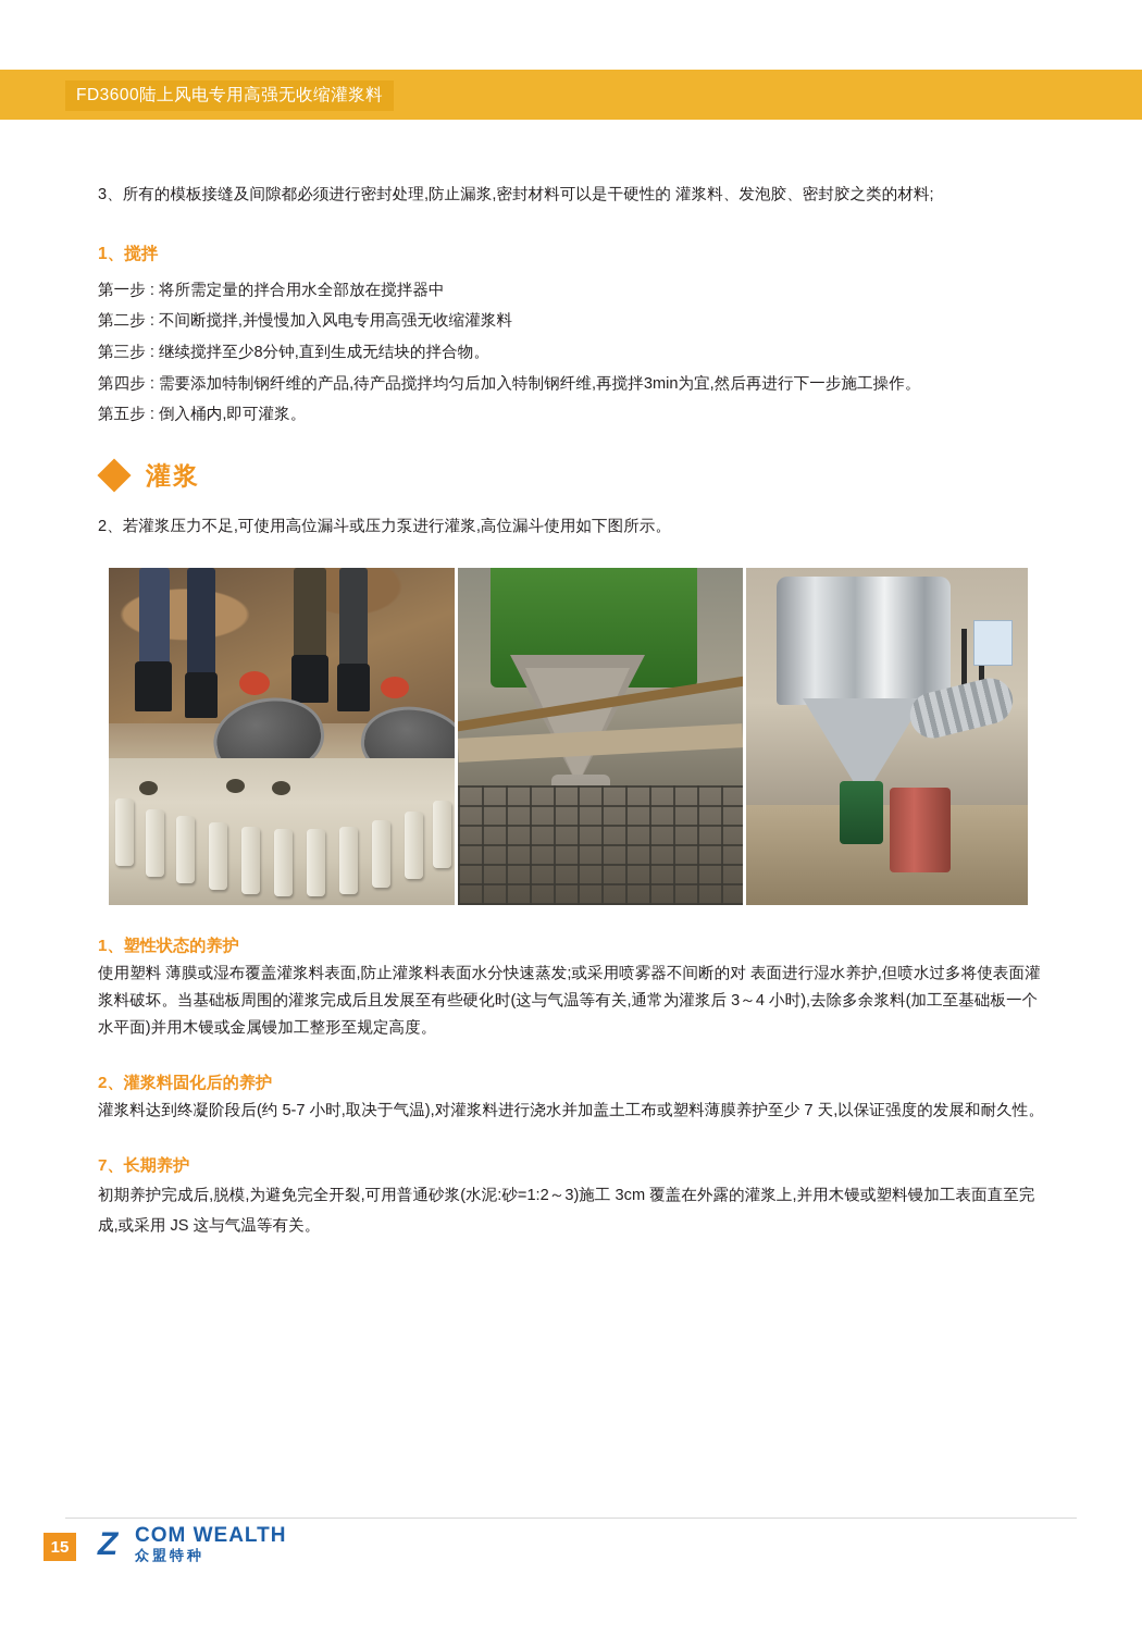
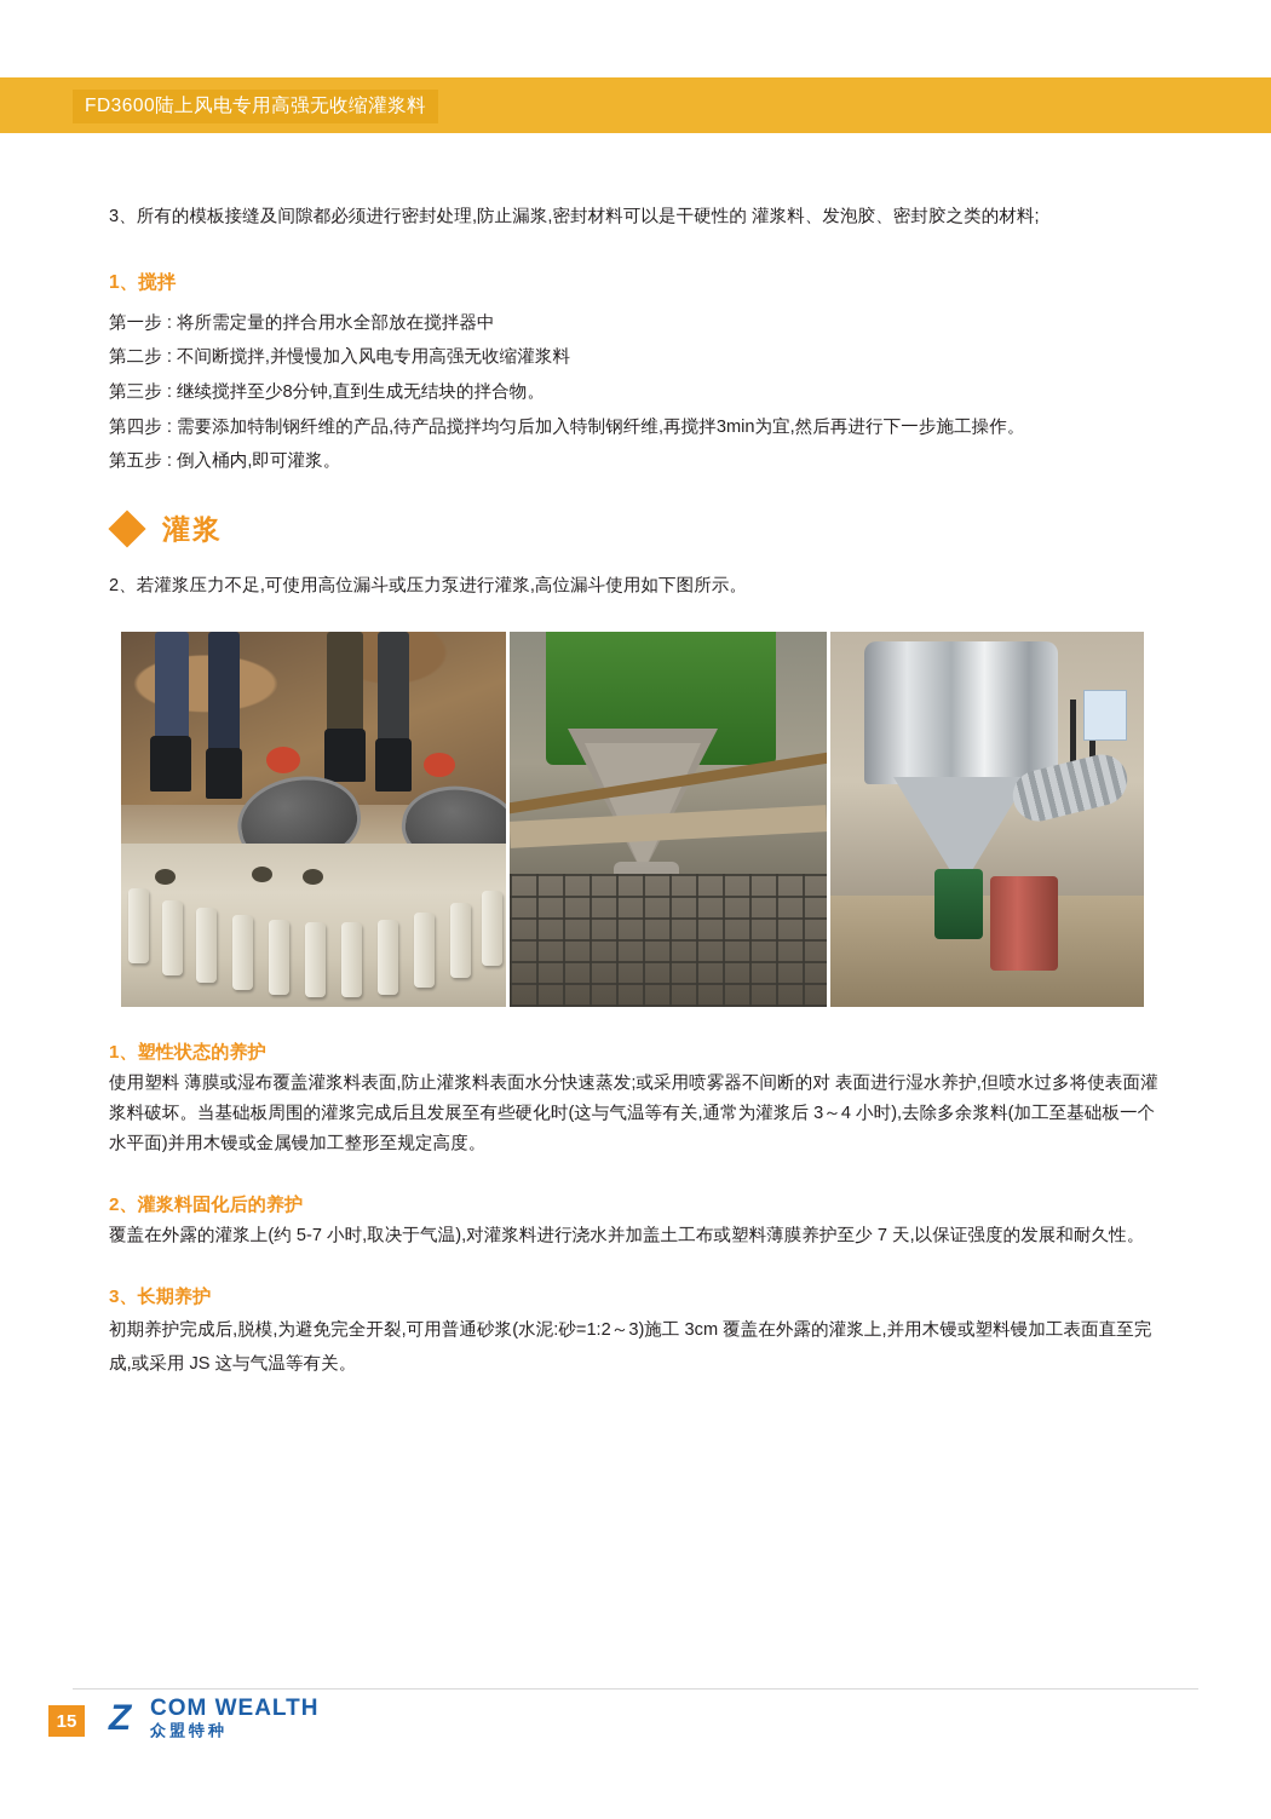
  FD3600陆上风电专用高强无收缩灌浆料
  3、所有的模板接缝及间隙都必须进行密封处理,防止漏浆,密封材料可以是干硬性的 灌浆料、发泡胶、密封胶之类的材料;
  1、搅拌
  第一步 : 将所需定量的拌合用水全部放在搅拌器中
  第二步 : 不间断搅拌,并慢慢加入风电专用高强无收缩灌浆料
  第三步 : 继续搅拌至少8分钟,直到生成无结块的拌合物。
  第四步 : 需要添加特制钢纤维的产品,待产品搅拌均匀后加入特制钢纤维,再搅拌3min为宜,然后再进行下一步施工操作。
  第五步 : 倒入桶内,即可灌浆。
  灌浆
  2、若灌浆压力不足,可使用高位漏斗或压力泵进行灌浆,高位漏斗使用如下图所示。
  1、塑性状态的养护
  使用塑料 薄膜或湿布覆盖灌浆料表面,防止灌浆料表面水分快速蒸发;或采用喷雾器不间断的对 表面进行湿水养护,但喷水过多将使表面灌浆料破坏。当基础板周围的灌浆完成后且发展至有些硬化时(这与气温等有关,通常为灌浆后 3～4 小时),去除多余浆料(加工至基础板一个水平面)并用木镘或金属镘加工整形至规定高度。
  2、灌浆料固化后的养护
- 灌浆料达到终凝阶段后(约 5-7 小时,取决于气温),对灌浆料进行浇水并加盖土工布或塑料薄膜养护至少 7 天,以保证强度的发展和耐久性。
+ 覆盖在外露的灌浆上(约 5-7 小时,取决于气温),对灌浆料进行浇水并加盖土工布或塑料薄膜养护至少 7 天,以保证强度的发展和耐久性。
- 7、长期养护
+ 3、长期养护
  初期养护完成后,脱模,为避免完全开裂,可用普通砂浆(水泥:砂=1:2～3)施工 3cm 覆盖在外露的灌浆上,并用木镘或塑料镘加工表面直至完成,或采用 JS 这与气温等有关。
  15
  Z
  COM WEALTH
  众盟特种
